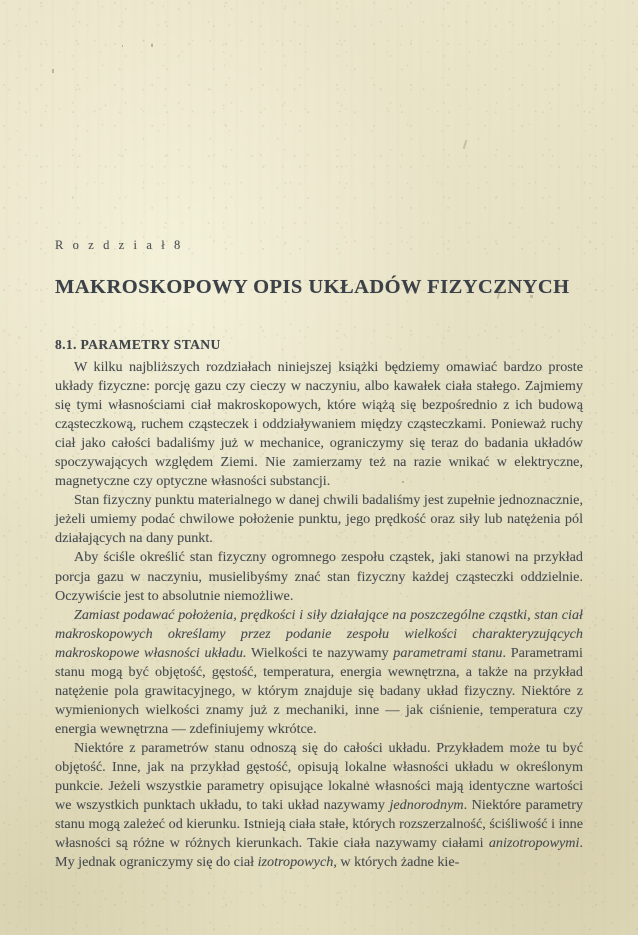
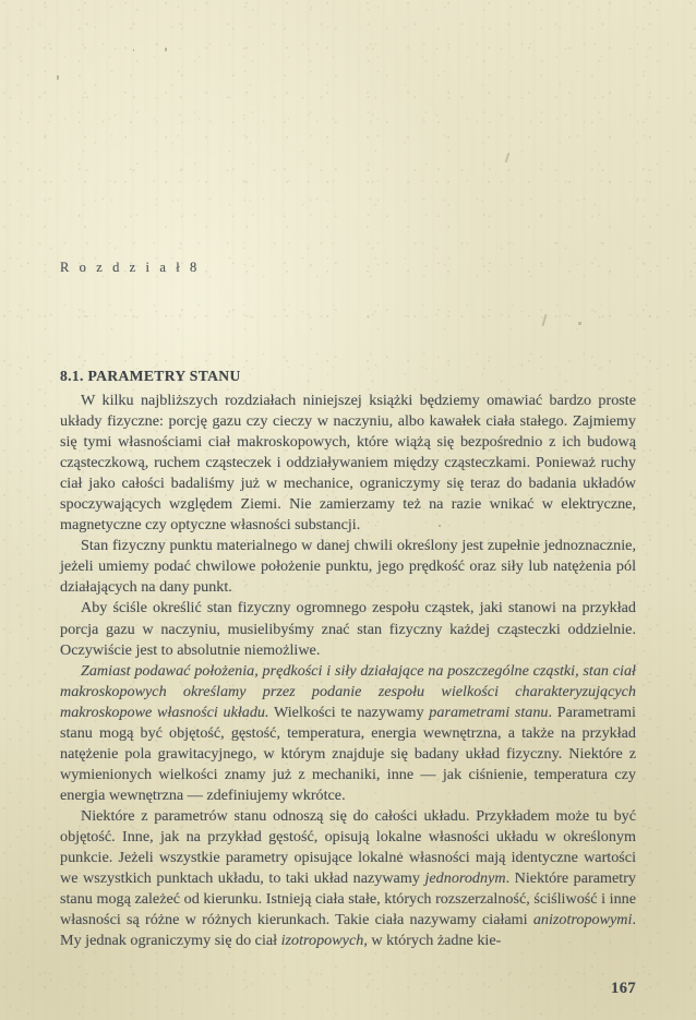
  R o z d z i a ł 8
- MAKROSKOPOWY OPIS UKŁADÓW FIZYCZNYCH
  8.1. PARAMETRY STANU
  W kilku najbliższych rozdziałach niniejszej książki będziemy omawiać bardzo proste układy fizyczne: porcję gazu czy cieczy w naczyniu, albo kawałek ciała stałego. Zajmiemy się tymi własnościami ciał makroskopowych, które wiążą się bezpośrednio z ich budową cząsteczkową, ruchem cząsteczek i oddziaływaniem między cząsteczkami. Ponieważ ruchy ciał jako całości badaliśmy już w mechanice, ograniczymy się teraz do badania układów spoczywających względem Ziemi. Nie zamierzamy też na razie wnikać w elektryczne, magnetyczne czy optyczne własności substancji.
- Stan fizyczny punktu materialnego w danej chwili badaliśmy jest zupełnie jednoznacznie, jeżeli umiemy podać chwilowe położenie punktu, jego prędkość oraz siły lub natężenia pól działających na dany punkt.
+ Stan fizyczny punktu materialnego w danej chwili określony jest zupełnie jednoznacznie, jeżeli umiemy podać chwilowe położenie punktu, jego prędkość oraz siły lub natężenia pól działających na dany punkt.
  Aby ściśle określić stan fizyczny ogromnego zespołu cząstek, jaki stanowi na przykład porcja gazu w naczyniu, musielibyśmy znać stan fizyczny każdej cząsteczki oddzielnie. Oczywiście jest to absolutnie niemożliwe.
  Zamiast podawać położenia, prędkości i siły działające na poszczególne cząstki, stan ciał makroskopowych określamy przez podanie zespołu wielkości charakteryzujących makroskopowe własności układu. Wielkości te nazywamy parametrami stanu. Parametrami stanu mogą być objętość, gęstość, temperatura, energia wewnętrzna, a także na przykład natężenie pola grawitacyjnego, w którym znajduje się badany układ fizyczny. Niektóre z wymienionych wielkości znamy już z mechaniki, inne — jak ciśnienie, temperatura czy energia wewnętrzna — zdefiniujemy wkrótce.
  Niektóre z parametrów stanu odnoszą się do całości układu. Przykładem może tu być objętość. Inne, jak na przykład gęstość, opisują lokalne własności układu w określonym punkcie. Jeżeli wszystkie parametry opisujące lokalne własności mają identyczne wartości we wszystkich punktach układu, to taki układ nazywamy jednorodnym. Niektóre parametry stanu mogą zależeć od kierunku. Istnieją ciała stałe, których rozszerzalność, ściśliwość i inne własności są różne w różnych kierunkach. Takie ciała nazywamy ciałami anizotropowymi. My jednak ograniczymy się do ciał izotropowych, w których żadne kie-
+ 167
